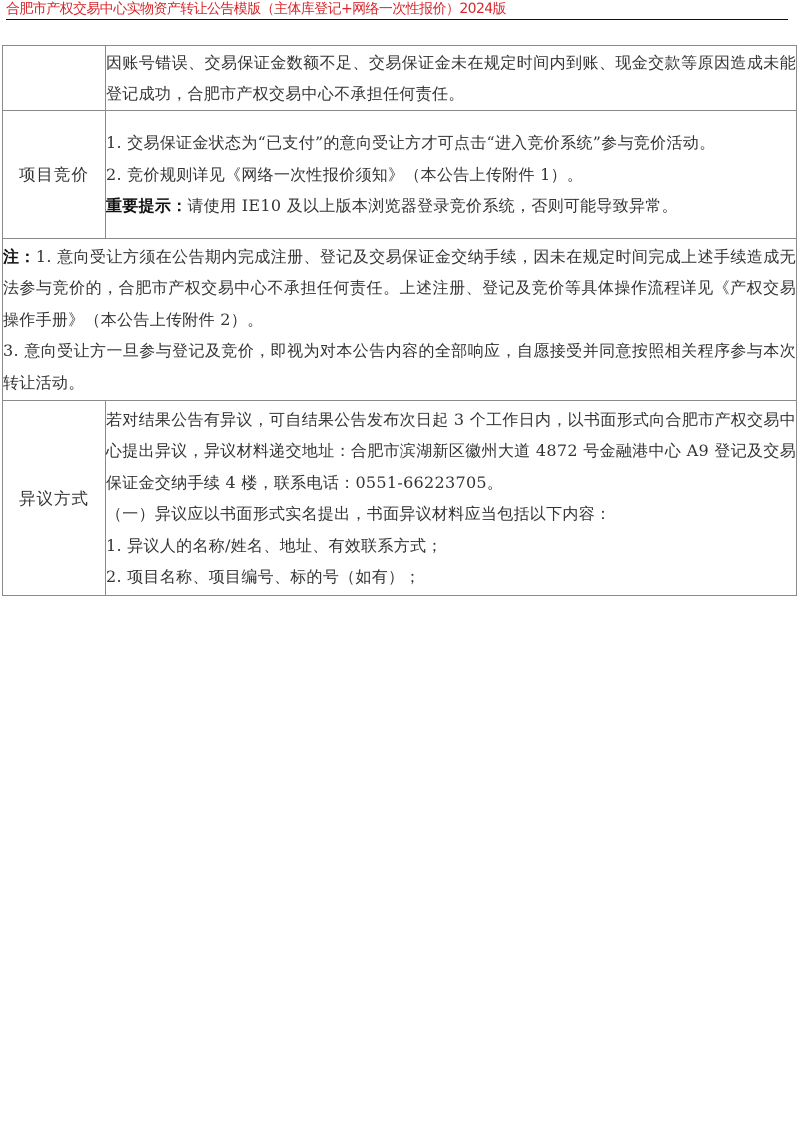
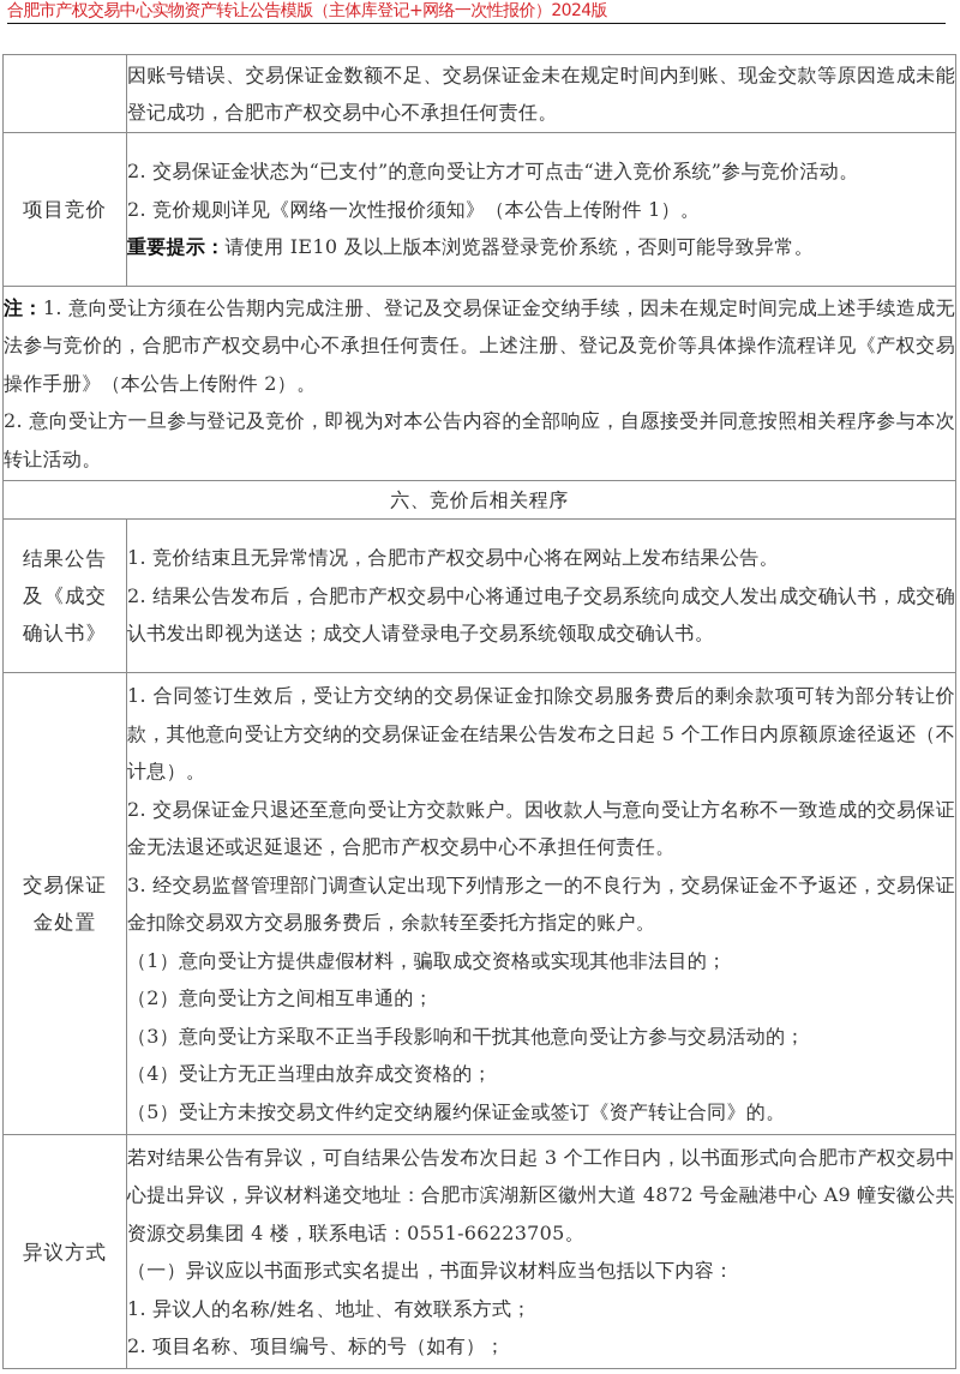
  合肥市产权交易中心实物资产转让公告模版（主体库登记+网络一次性报价）2024版
  	因账号错误、交易保证金数额不足、交易保证金未在规定时间内到账、现金交款等原因造成未能登记成功，合肥市产权交易中心不承担任何责任。
- 项目竞价	1. 交易保证金状态为“已支付”的意向受让方才可点击“进入竞价系统”参与竞价活动。 2. 竞价规则详见《网络一次性报价须知》（本公告上传附件 1）。 重要提示：请使用 IE10 及以上版本浏览器登录竞价系统，否则可能导致异常。
+ 项目竞价	2. 交易保证金状态为“已支付”的意向受让方才可点击“进入竞价系统”参与竞价活动。 2. 竞价规则详见《网络一次性报价须知》（本公告上传附件 1）。 重要提示：请使用 IE10 及以上版本浏览器登录竞价系统，否则可能导致异常。
- 注：1. 意向受让方须在公告期内完成注册、登记及交易保证金交纳手续，因未在规定时间完成上述手续造成无法参与竞价的，合肥市产权交易中心不承担任何责任。上述注册、登记及竞价等具体操作流程详见《产权交易操作手册》（本公告上传附件 2）。 3. 意向受让方一旦参与登记及竞价，即视为对本公告内容的全部响应，自愿接受并同意按照相关程序参与本次转让活动。
+ 注：1. 意向受让方须在公告期内完成注册、登记及交易保证金交纳手续，因未在规定时间完成上述手续造成无法参与竞价的，合肥市产权交易中心不承担任何责任。上述注册、登记及竞价等具体操作流程详见《产权交易操作手册》（本公告上传附件 2）。 2. 意向受让方一旦参与登记及竞价，即视为对本公告内容的全部响应，自愿接受并同意按照相关程序参与本次转让活动。
+ 六、竞价后相关程序
+ 结果公告及《成交确认书》	1. 竞价结束且无异常情况，合肥市产权交易中心将在网站上发布结果公告。 2. 结果公告发布后，合肥市产权交易中心将通过电子交易系统向成交人发出成交确认书，成交确认书发出即视为送达；成交人请登录电子交易系统领取成交确认书。
+ 交易保证金处置	1. 合同签订生效后，受让方交纳的交易保证金扣除交易服务费后的剩余款项可转为部分转让价款，其他意向受让方交纳的交易保证金在结果公告发布之日起 5 个工作日内原额原途径返还（不计息）。 2. 交易保证金只退还至意向受让方交款账户。因收款人与意向受让方名称不一致造成的交易保证金无法退还或迟延退还，合肥市产权交易中心不承担任何责任。 3. 经交易监督管理部门调查认定出现下列情形之一的不良行为，交易保证金不予返还，交易保证金扣除交易双方交易服务费后，余款转至委托方指定的账户。 （1）意向受让方提供虚假材料，骗取成交资格或实现其他非法目的； （2）意向受让方之间相互串通的； （3）意向受让方采取不正当手段影响和干扰其他意向受让方参与交易活动的； （4）受让方无正当理由放弃成交资格的； （5）受让方未按交易文件约定交纳履约保证金或签订《资产转让合同》的。
- 异议方式	若对结果公告有异议，可自结果公告发布次日起 3 个工作日内，以书面形式向合肥市产权交易中心提出异议，异议材料递交地址：合肥市滨湖新区徽州大道 4872 号金融港中心 A9 登记及交易保证金交纳手续 4 楼，联系电话：0551-66223705。 （一）异议应以书面形式实名提出，书面异议材料应当包括以下内容： 1. 异议人的名称/姓名、地址、有效联系方式； 2. 项目名称、项目编号、标的号（如有）；
+ 异议方式	若对结果公告有异议，可自结果公告发布次日起 3 个工作日内，以书面形式向合肥市产权交易中心提出异议，异议材料递交地址：合肥市滨湖新区徽州大道 4872 号金融港中心 A9 幢安徽公共资源交易集团 4 楼，联系电话：0551-66223705。 （一）异议应以书面形式实名提出，书面异议材料应当包括以下内容： 1. 异议人的名称/姓名、地址、有效联系方式； 2. 项目名称、项目编号、标的号（如有）；
